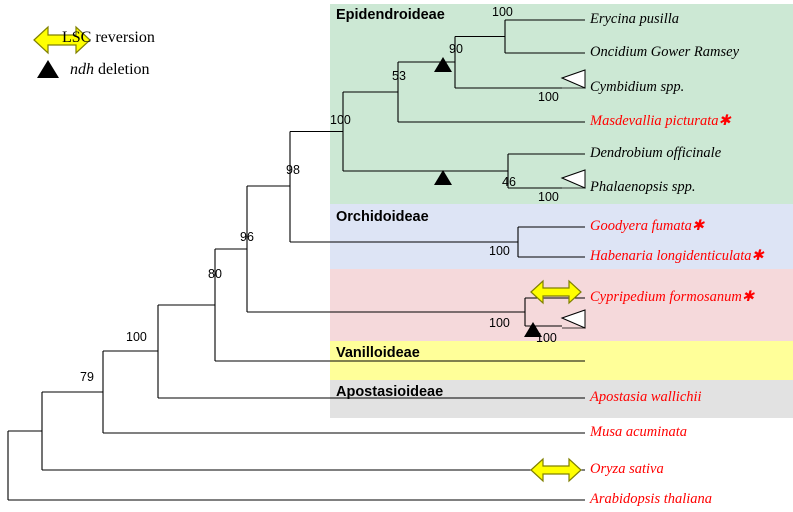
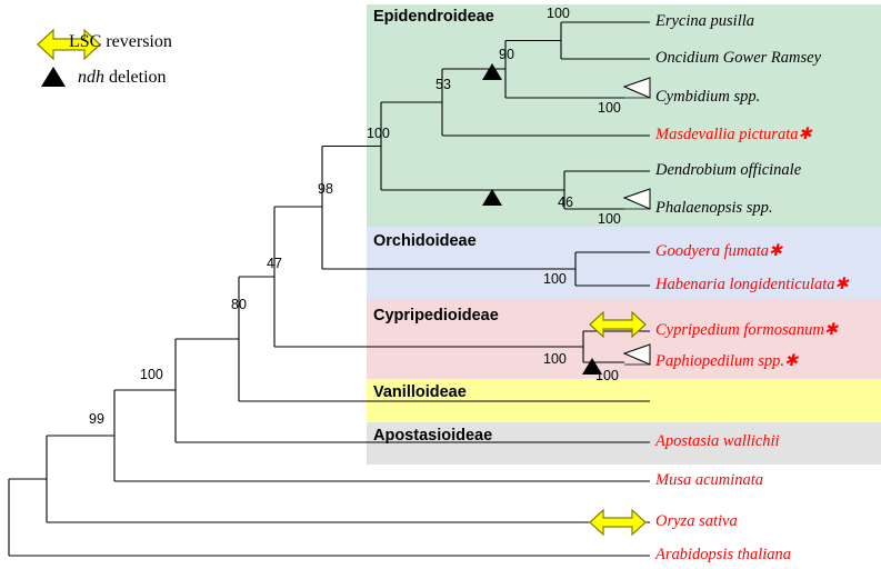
  Epidendroideae
  Orchidoideae
+ Cypripedioideae
  Vanilloideae
  Apostasioideae
  LSC reversion
  ndh deletion
  Erycina pusilla
  Oncidium Gower Ramsey
  Cymbidium spp.
  Masdevallia picturata✱
  Dendrobium officinale
  Phalaenopsis spp.
  Goodyera fumata✱
  Habenaria longidenticulata✱
  Cypripedium formosanum✱
+ Paphiopedilum spp.✱
  Apostasia wallichii
  Musa acuminata
  Oryza sativa
  Arabidopsis thaliana
  100
  90
  100
  53
  100
  46
  100
  100
  98
  100
  100
  80
- 96
+ 47
  100
- 79
+ 99
